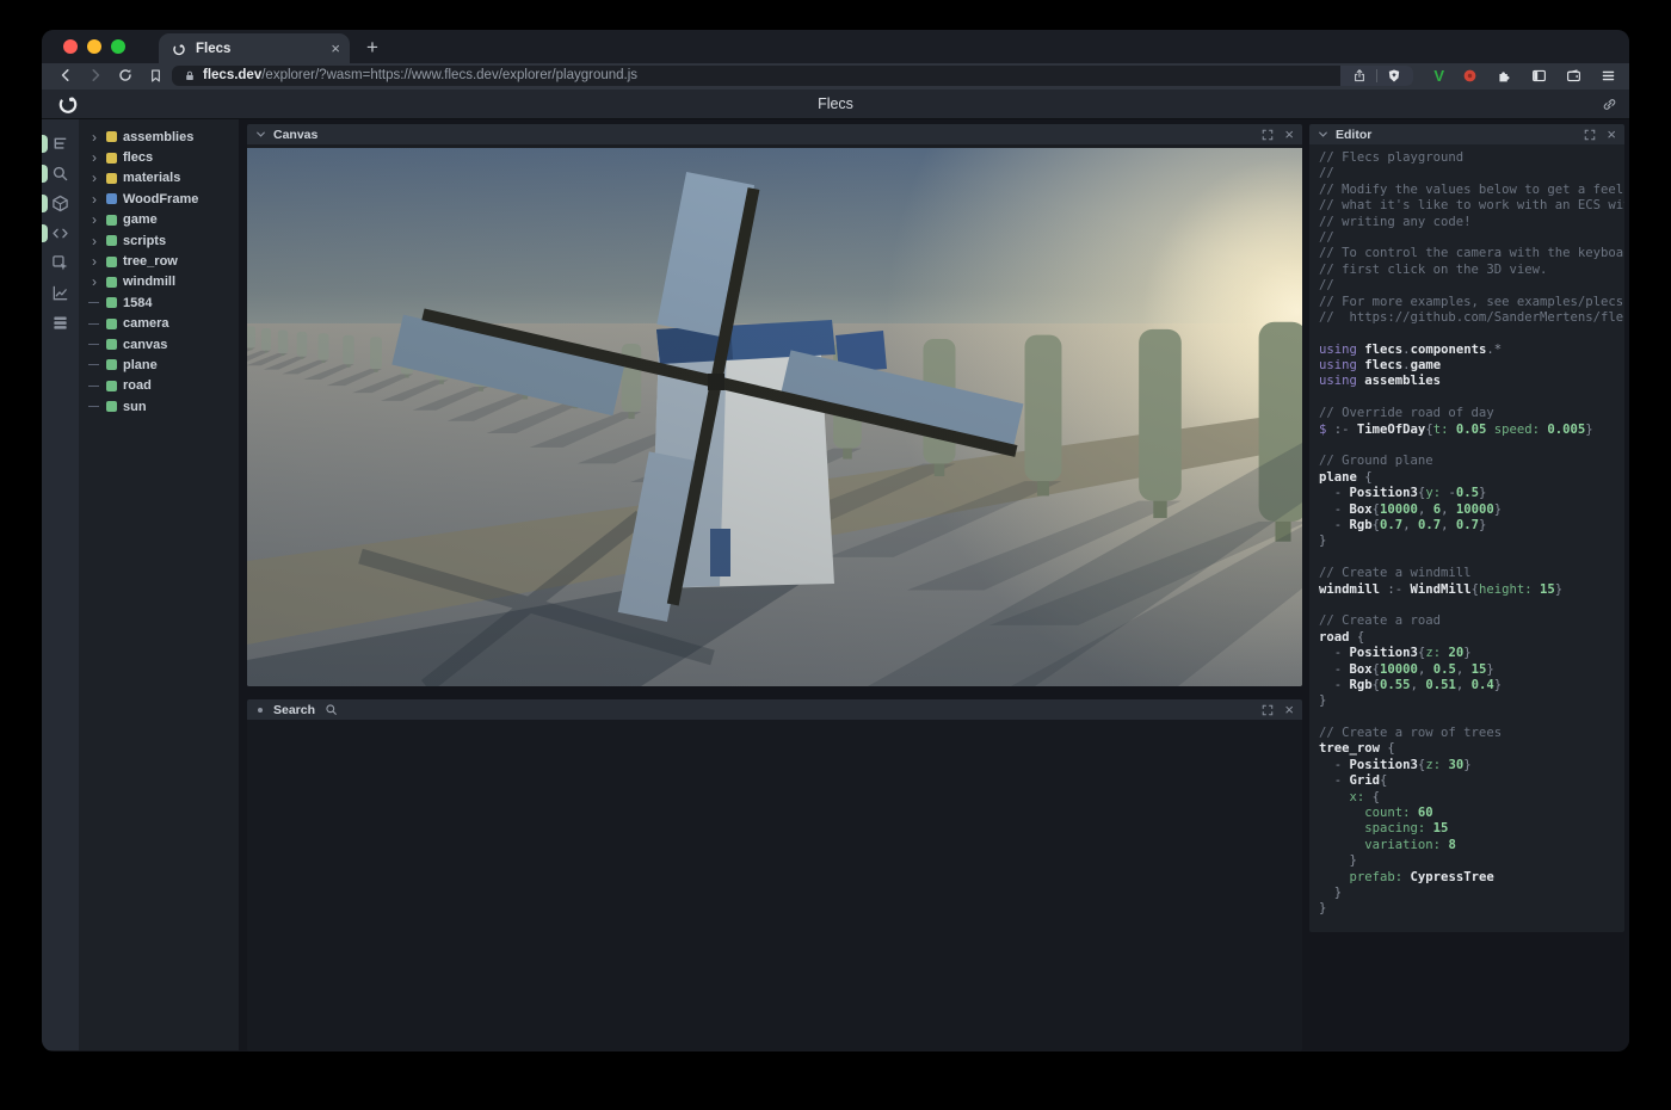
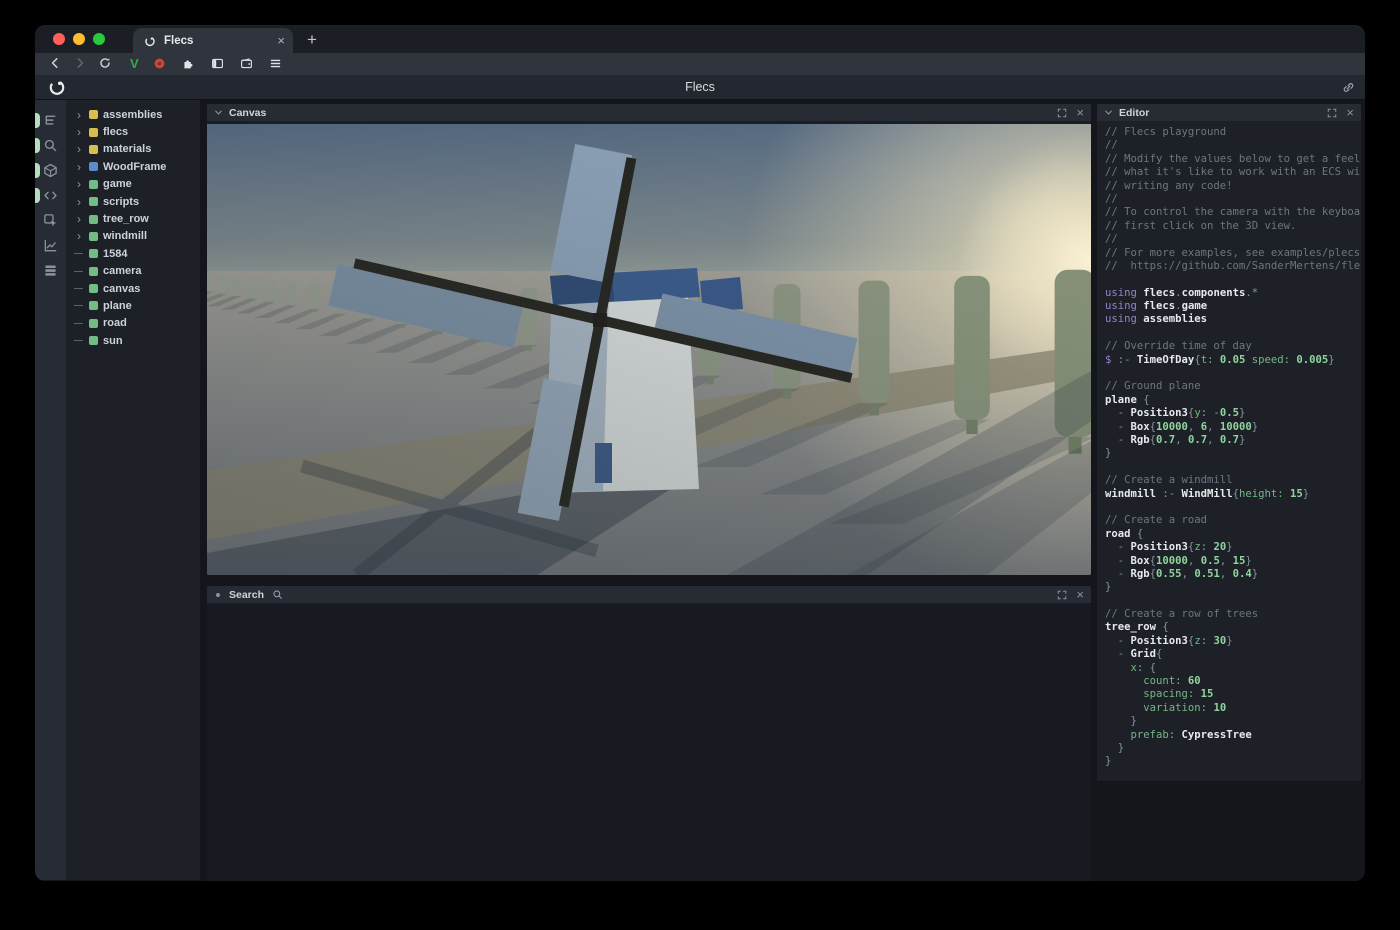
  Flecs
  ×
  +
- flecs.dev/explorer/?wasm=https://www.flecs.dev/explorer/playground.js
  V
  Flecs
  ›
  assemblies
  ›
  flecs
  ›
  materials
  ›
  WoodFrame
  ›
  game
  ›
  scripts
  ›
  tree_row
  ›
  windmill
  1584
  camera
  canvas
  plane
  road
  sun
  Canvas
  ×
  Search
  ×
  Editor
  ×
  // Flecs playground
  //
  // Modify the values below to get a feel
  // what it's like to work with an ECS wi
  // writing any code!
  //
  // To control the camera with the keyboa
  // first click on the 3D view.
  //
  // For more examples, see examples/plecs
  // https://github.com/SanderMertens/fle
  using flecs.components.*
  using flecs.game
  using assemblies
- // Override road of day
+ // Override time of day
  $ :- TimeOfDay{t: 0.05 speed: 0.005}
  // Ground plane
  plane {
  - Position3{y: -0.5}
  - Box{10000, 6, 10000}
  - Rgb{0.7, 0.7, 0.7}
  }
  // Create a windmill
  windmill :- WindMill{height: 15}
  // Create a road
  road {
  - Position3{z: 20}
  - Box{10000, 0.5, 15}
  - Rgb{0.55, 0.51, 0.4}
  }
  // Create a row of trees
  tree_row {
  - Position3{z: 30}
  - Grid{
  x: {
  count: 60
  spacing: 15
- variation: 8
+ variation: 10
  }
  prefab: CypressTree
  }
  }
